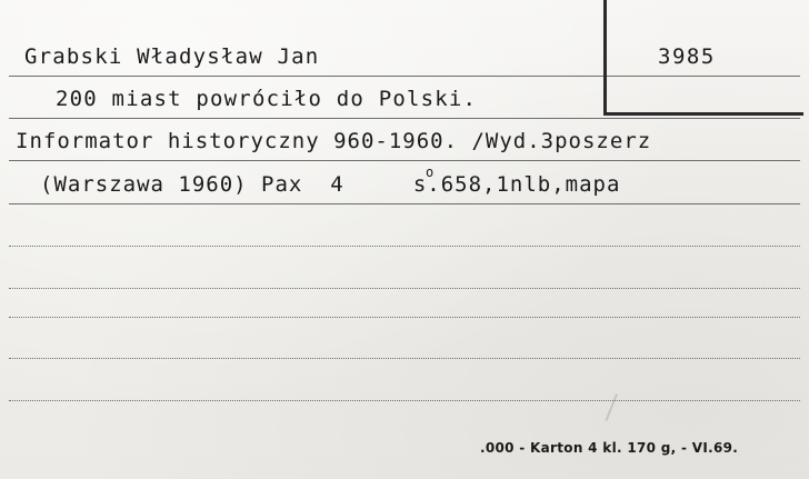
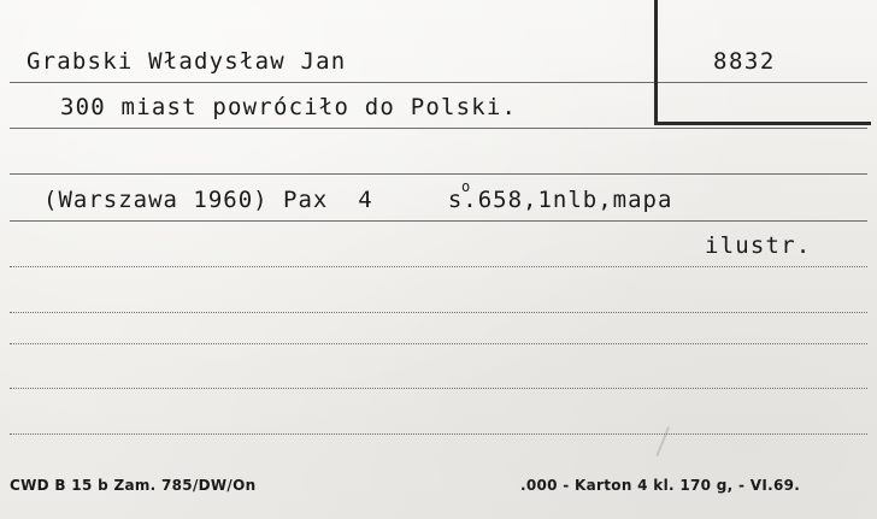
  Grabski Władysław Jan
- 3985
+ 8832
- 200 miast powróciło do Polski.
+ 300 miast powróciło do Polski.
- Informator historyczny 960-1960. /Wyd.3poszerz
  (Warszawa 1960) Pax 4 s.658,1nlb,mapa
  o
+ ilustr.
+ CWD B 15 b Zam. 785/DW/On
  .000 - Karton 4 kl. 170 g, - VI.69.
